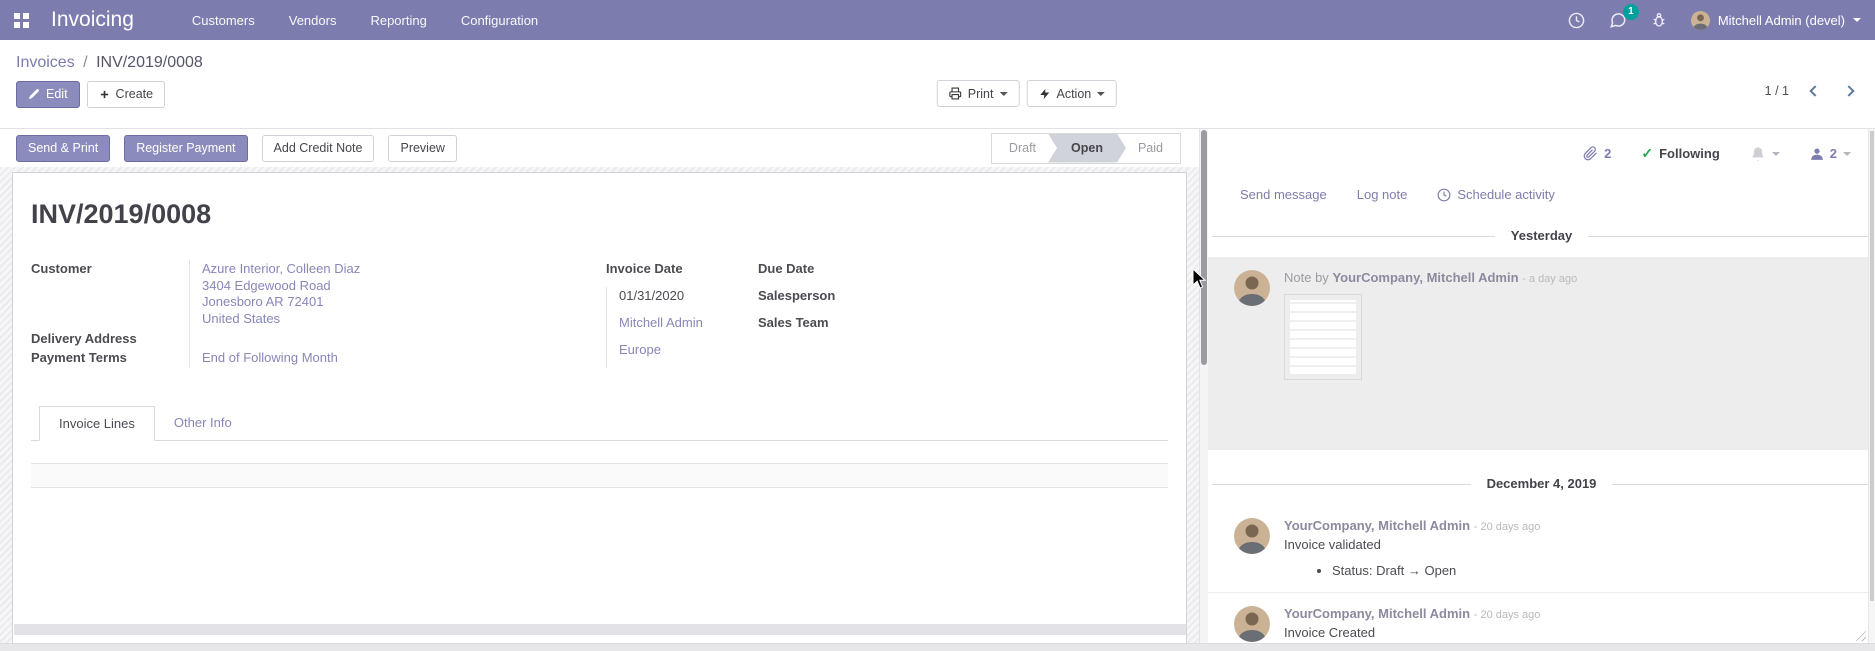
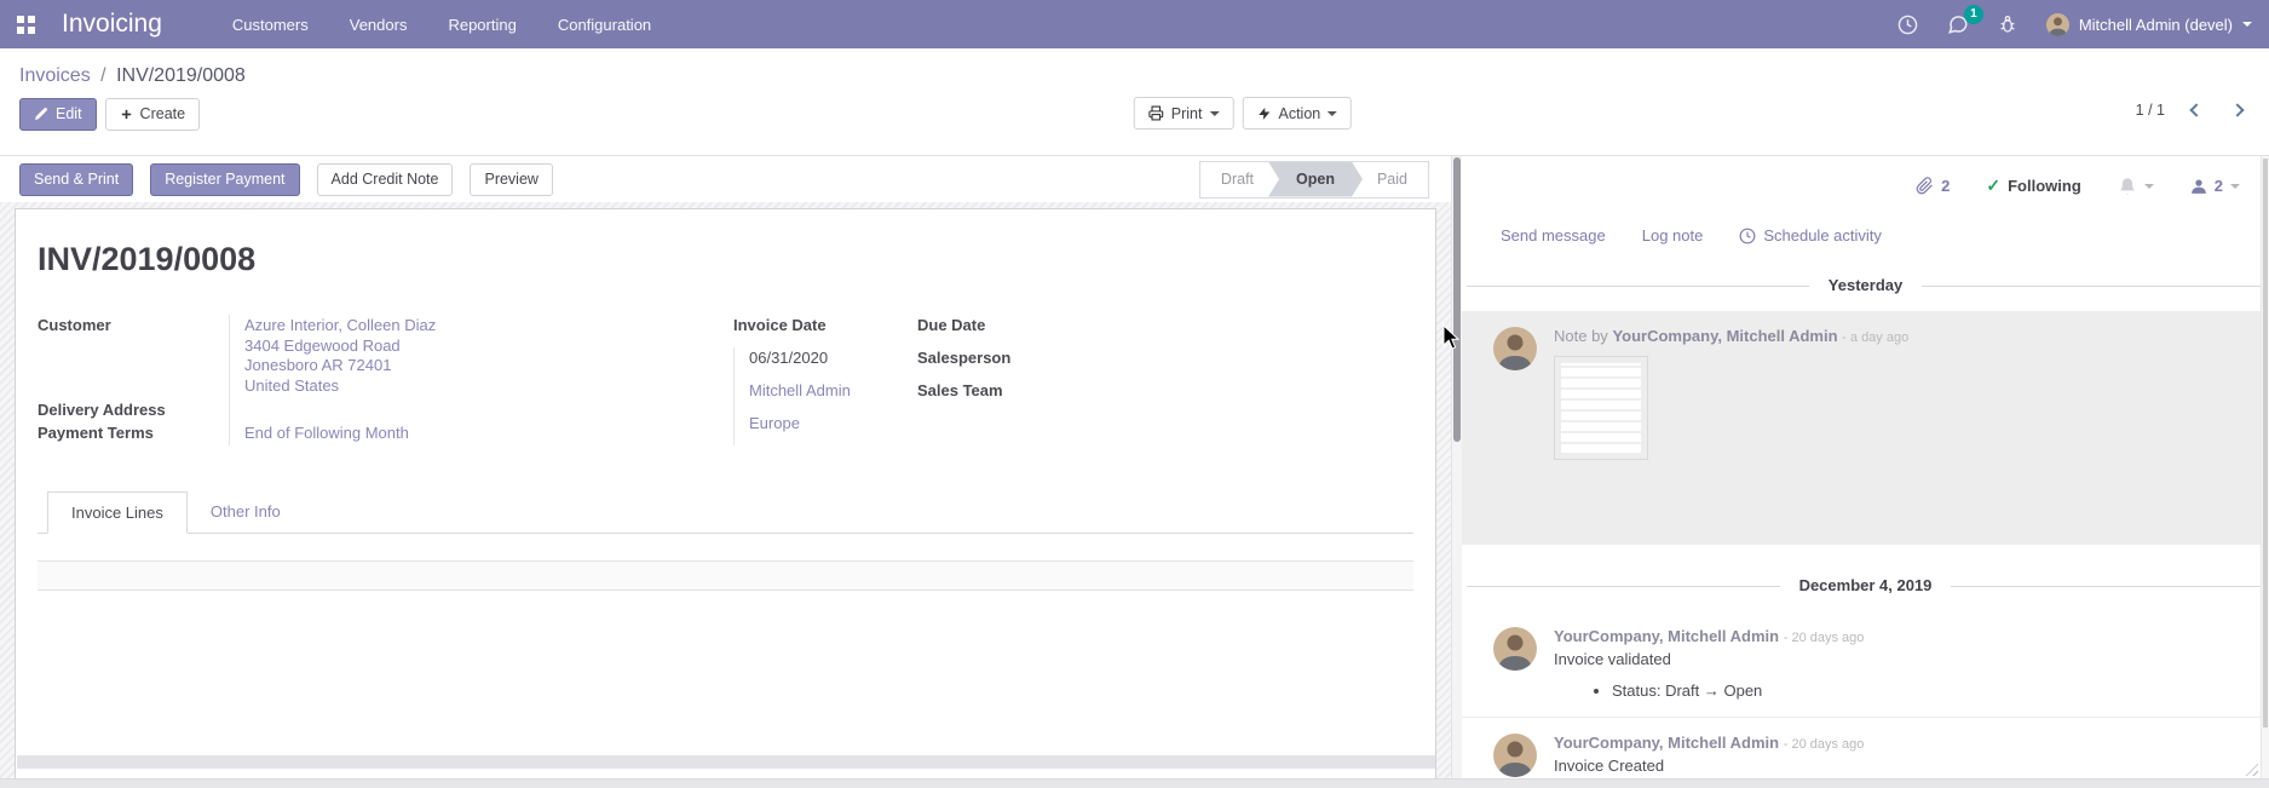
  Invoicing
  Customers
  Vendors
  Reporting
  Configuration
  1
  Mitchell Admin (devel)
  Invoices / INV/2019/0008
  Edit
  Create
  Print
  Action
  1 / 1
  Send & Print
  Register Payment
  Add Credit Note
  Preview
  Draft
  Open
  Paid
  INV/2019/0008
  Customer
  Azure Interior, Colleen Diaz
  3404 Edgewood Road
  Jonesboro AR 72401
  United States
  Delivery Address
  Payment Terms
  End of Following Month
  Invoice Date
  Due Date
- 01/31/2020
+ 06/31/2020
  Salesperson
  Mitchell Admin
  Sales Team
  Europe
  Invoice Lines
  Other Info
  2
  ✓
  Following
  2
  Send message
  Log note
  Schedule activity
  Yesterday
  Note by YourCompany, Mitchell Admin - a day ago
  December 4, 2019
  YourCompany, Mitchell Admin - 20 days ago
  Invoice validated
  Status: Draft → Open
  YourCompany, Mitchell Admin - 20 days ago
  Invoice Created
